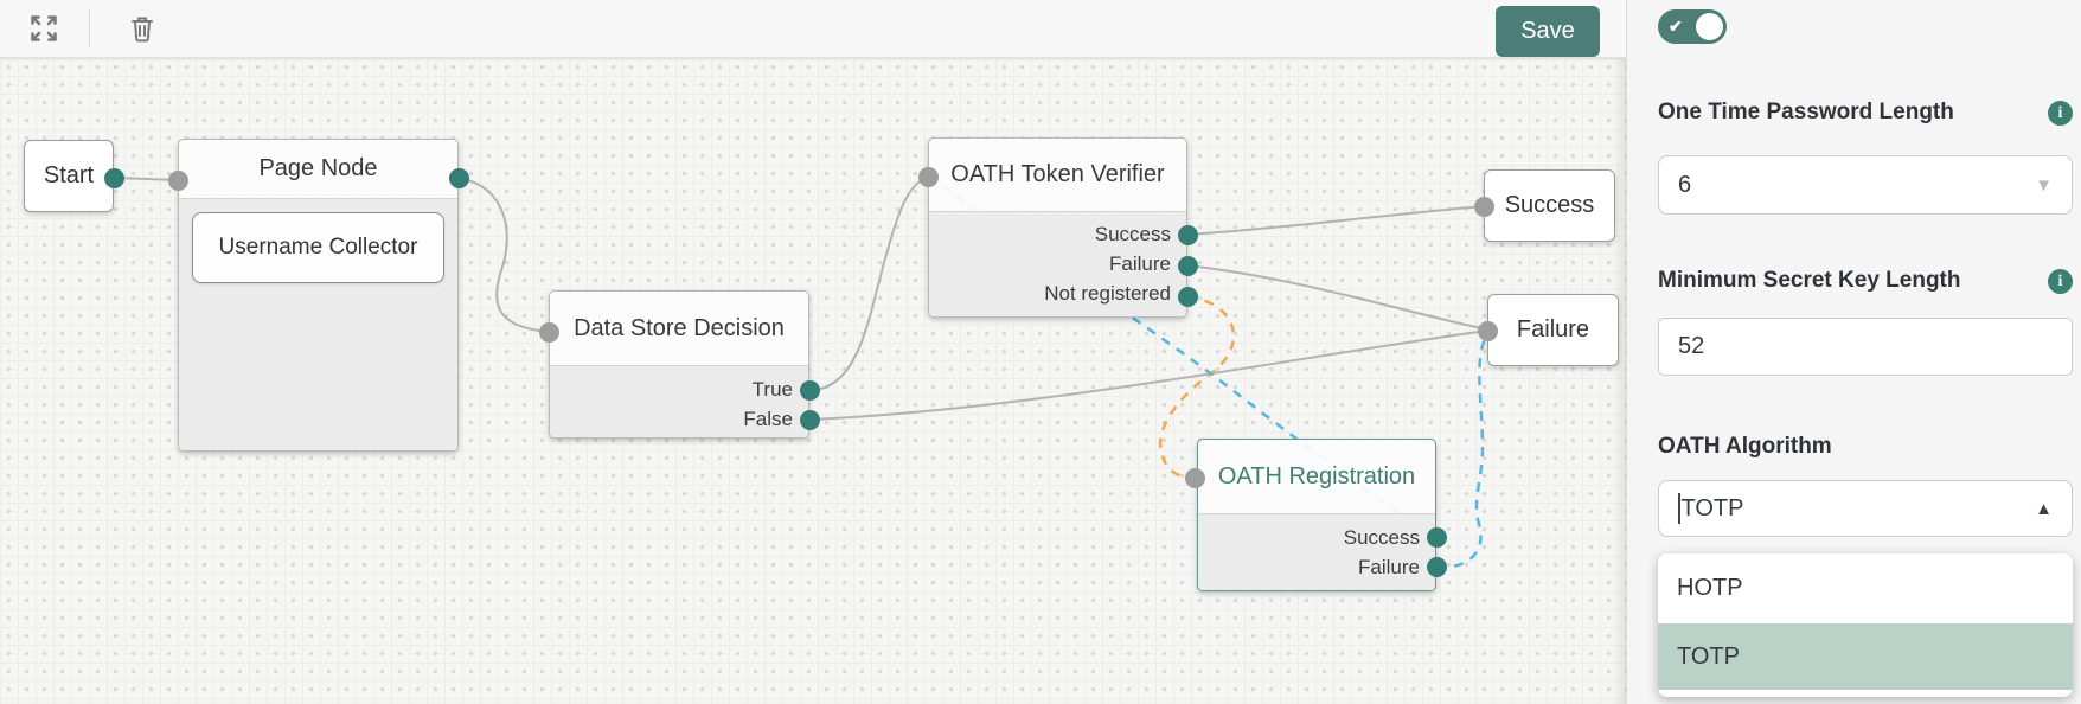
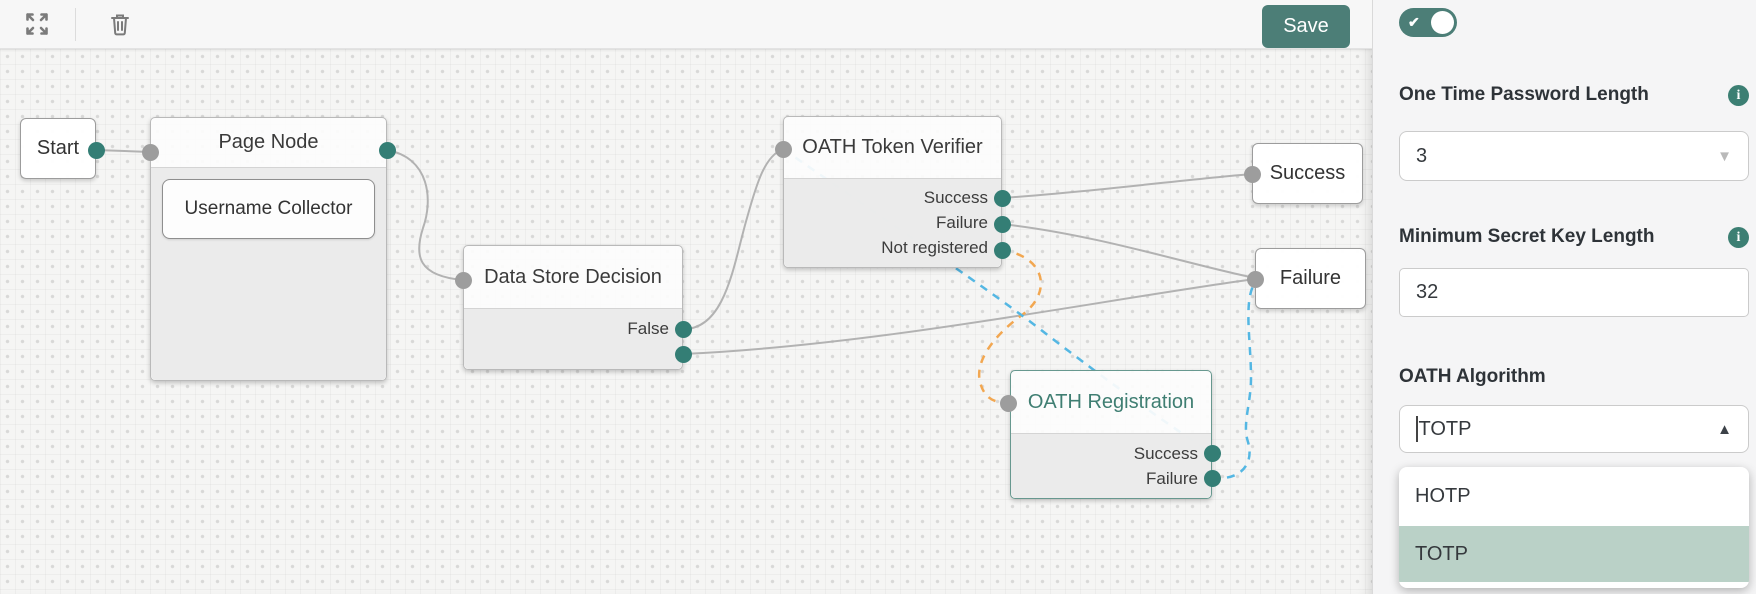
  Start
  Page Node
  Username Collector
  Data Store Decision
- True
  False
  OATH Token Verifier
  Success
  Failure
  Not registered
  OATH Registration
  Success
  Failure
  Success
  Failure
  Save
  ✔
  One Time Password Length
  i
- 6
+ 3
  ▼
  Minimum Secret Key Length
  i
- 52
+ 32
  OATH Algorithm
  TOTP
  ▲
  HOTP
  TOTP
